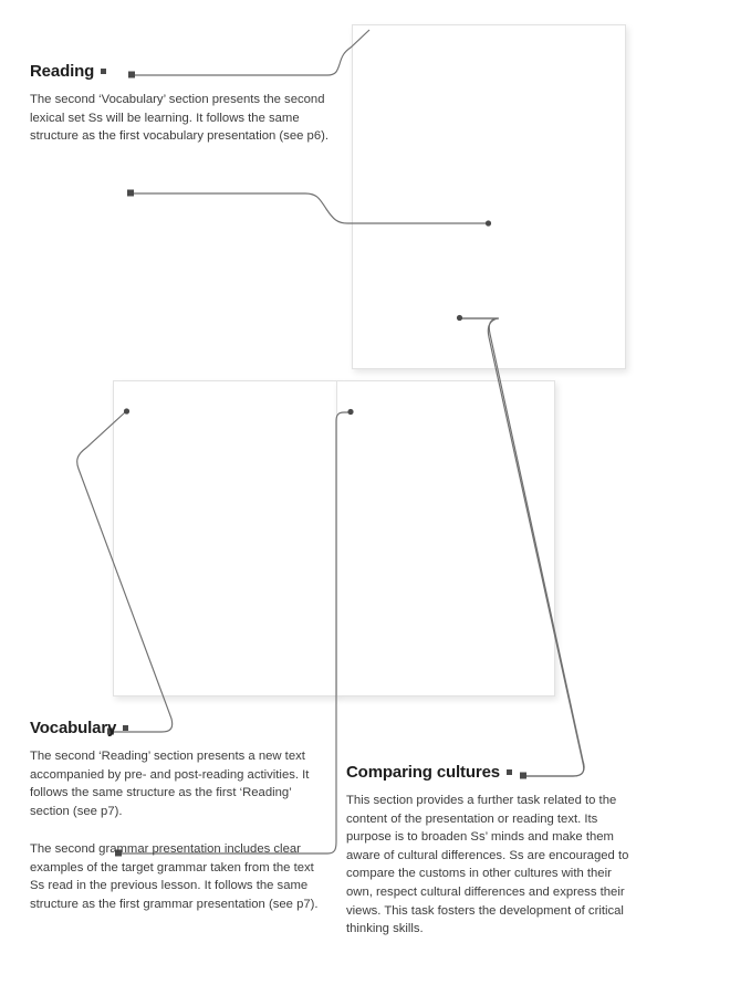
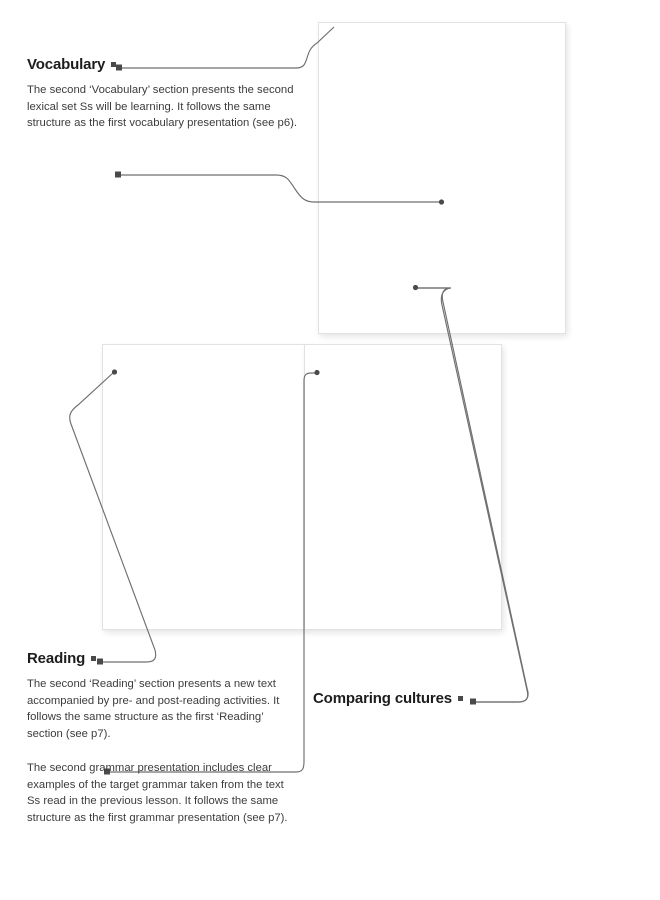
- Reading
+ Vocabulary
  The second ‘Vocabulary’ section presents the second lexical set Ss will be learning. It follows the same structure as the first vocabulary presentation (see p6).
- Vocabulary
+ Reading
  The second ‘Reading’ section presents a new text accompanied by pre- and post-reading activities. It follows the same structure as the first ‘Reading’ section (see p7).
  The second grammar presentation includes clear examples of the target grammar taken from the text Ss read in the previous lesson. It follows the same structure as the first grammar presentation (see p7).
  Comparing cultures
- This section provides a further task related to the content of the presentation or reading text. Its purpose is to broaden Ss’ minds and make them aware of cultural differences. Ss are encouraged to compare the customs in other cultures with their own, respect cultural differences and express their views. This task fosters the development of critical thinking skills.
